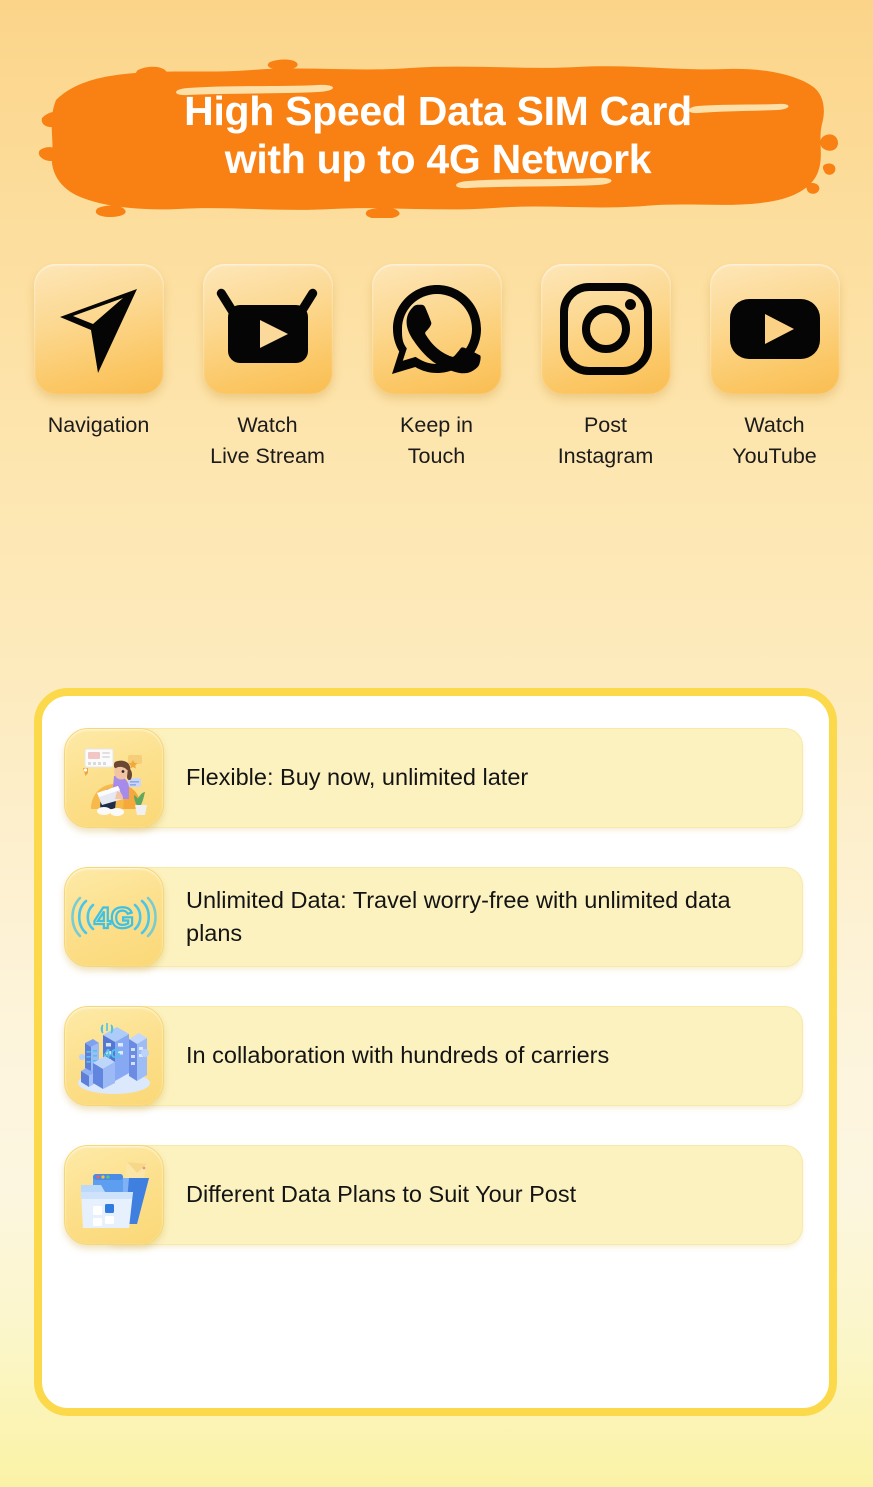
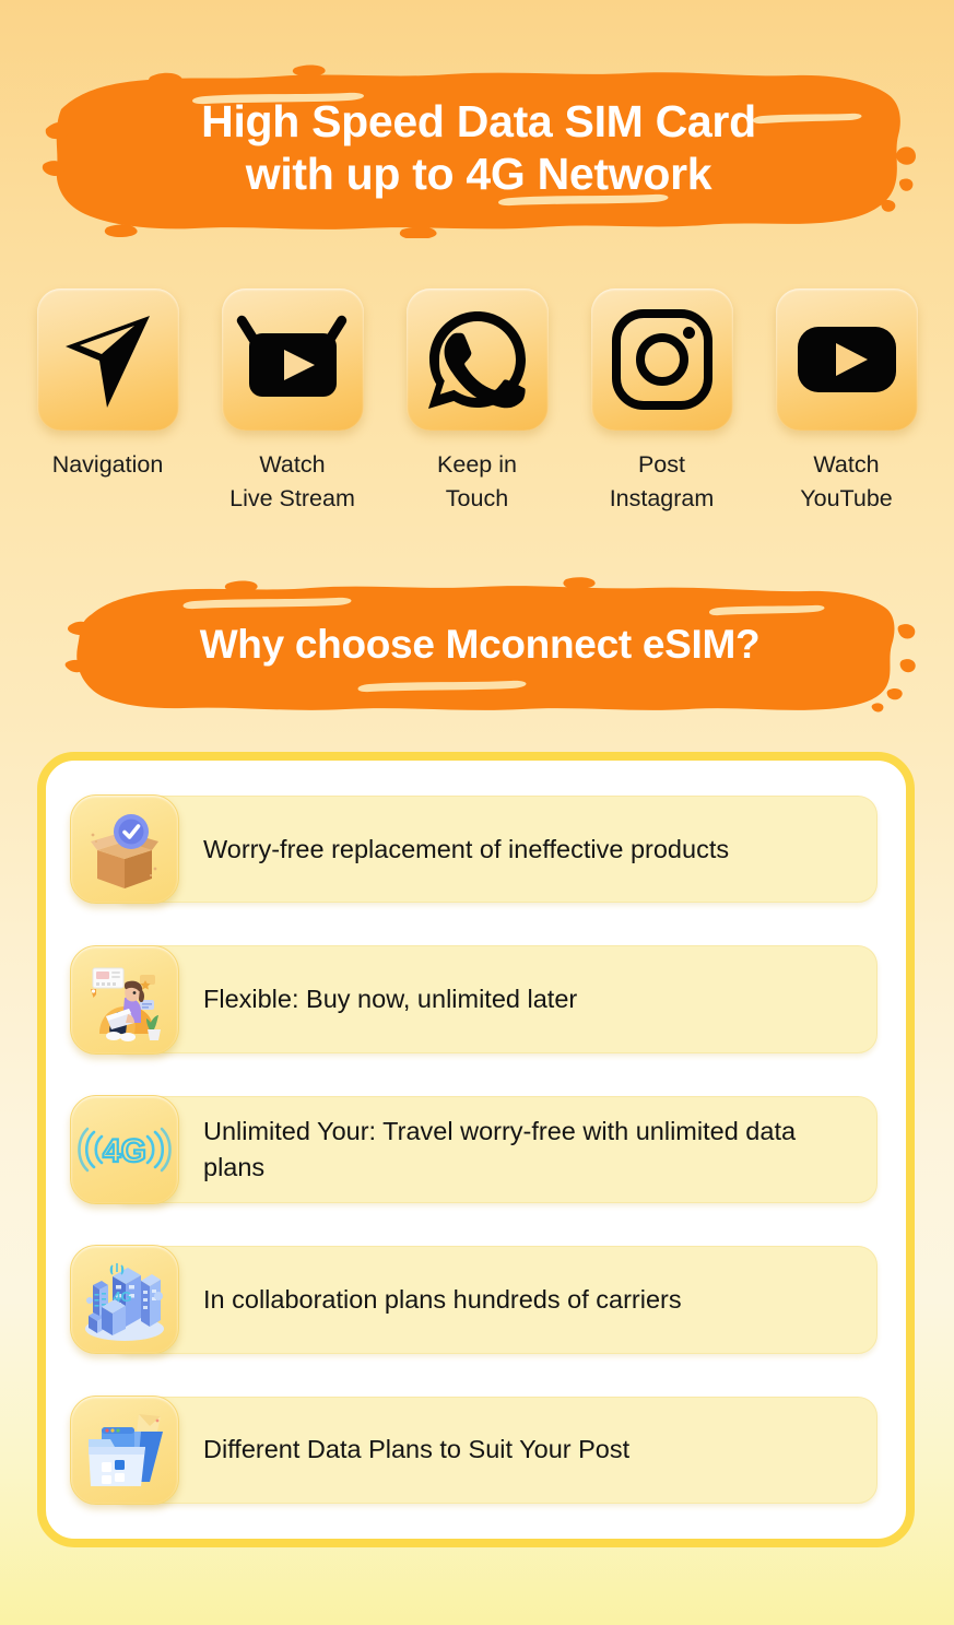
  High Speed Data SIM Card
  with up to 4G Network
  Navigation
  Watch
  Live Stream
  Keep in
  Touch
  Post
  Instagram
  Watch
  YouTube
+ Why choose Mconnect eSIM?
+ Worry-free replacement of ineffective products
  Flexible: Buy now, unlimited later
  4G
- Unlimited Data: Travel worry-free with unlimited data plans
+ Unlimited Your: Travel worry-free with unlimited data plans
  4G
- In collaboration with hundreds of carriers
+ In collaboration plans hundreds of carriers
  Different Data Plans to Suit Your Post
